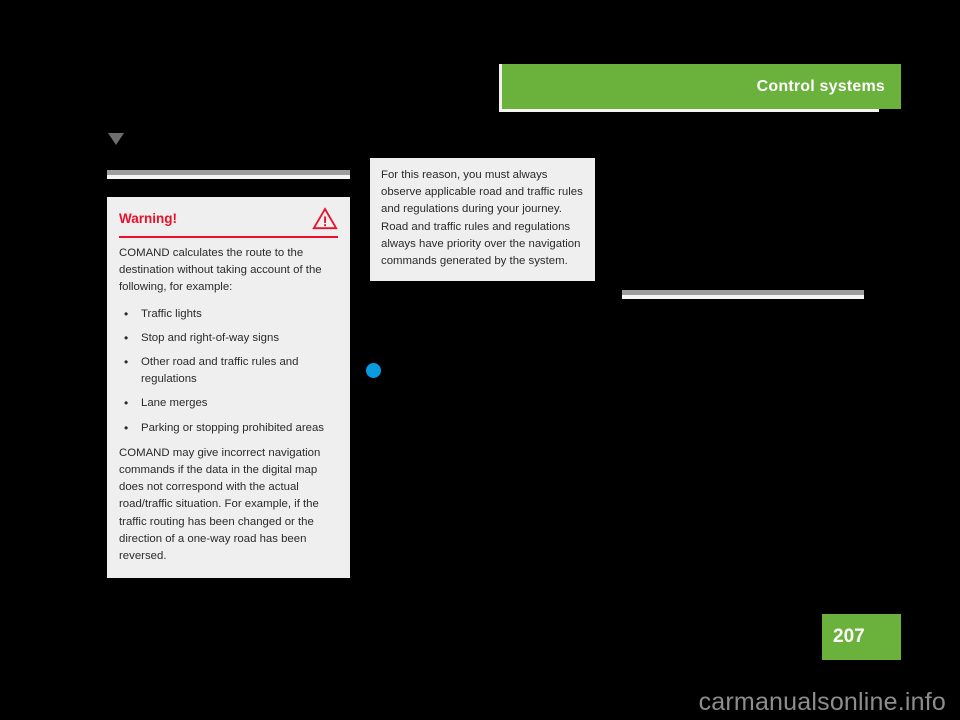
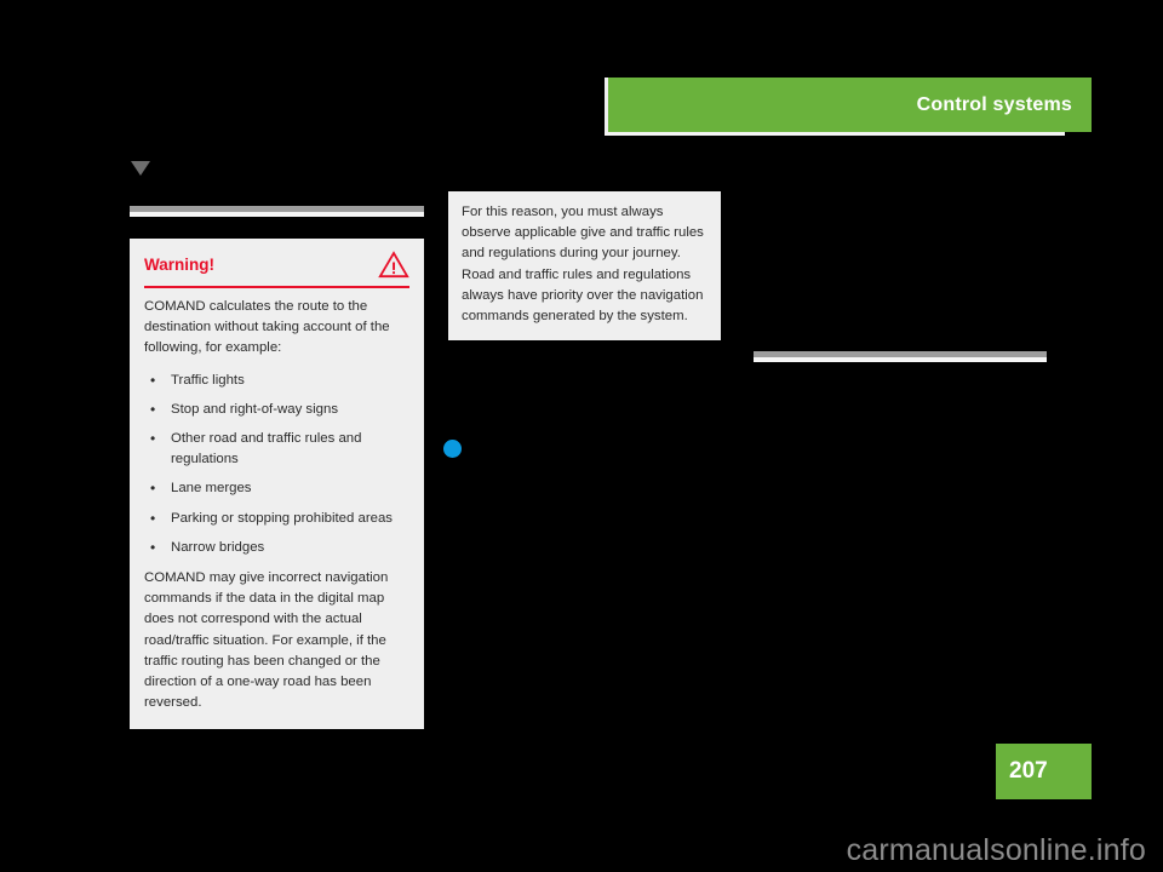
  Control systems
  Warning!
  COMAND calculates the route to the destination without taking account of the following, for example:
  Traffic lights
  Stop and right-of-way signs
  Other road and traffic rules and regulations
  Lane merges
  Parking or stopping prohibited areas
+ Narrow bridges
  COMAND may give incorrect navigation commands if the data in the digital map does not correspond with the actual road/traffic situation. For example, if the traffic routing has been changed or the direction of a one-way road has been reversed.
- For this reason, you must always observe applicable road and traffic rules and regulations during your journey. Road and traffic rules and regulations always have priority over the navigation commands generated by the system.
+ For this reason, you must always observe applicable give and traffic rules and regulations during your journey. Road and traffic rules and regulations always have priority over the navigation commands generated by the system.
  207
  carmanualsonline.info
